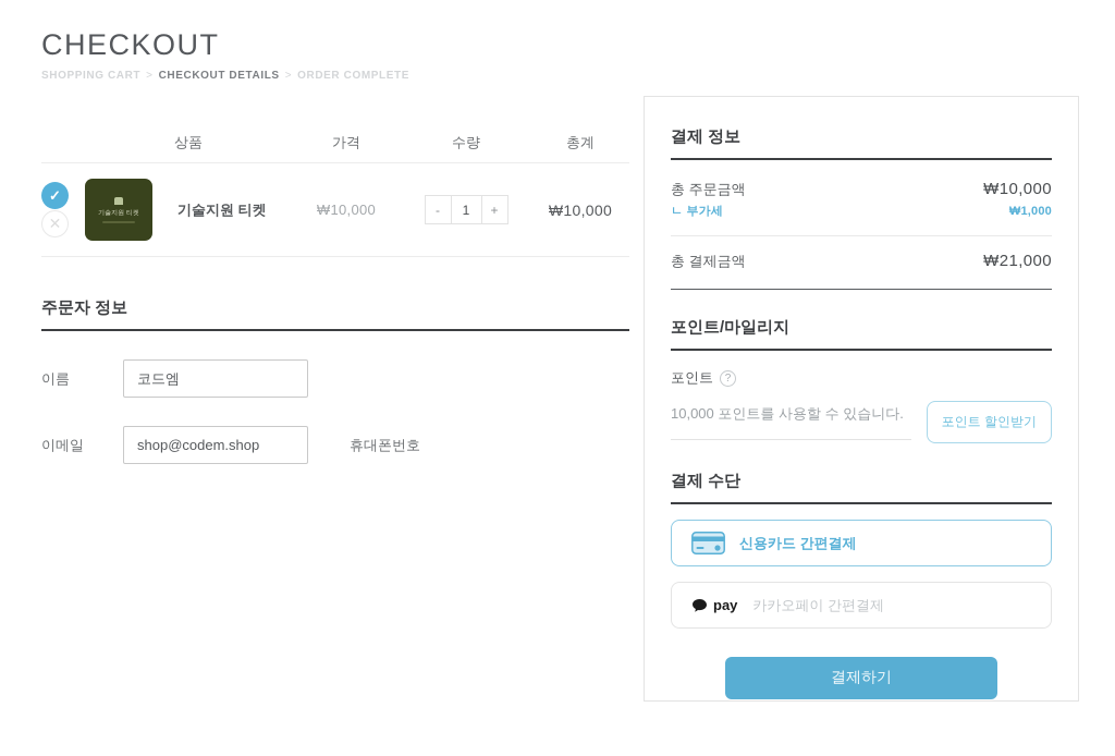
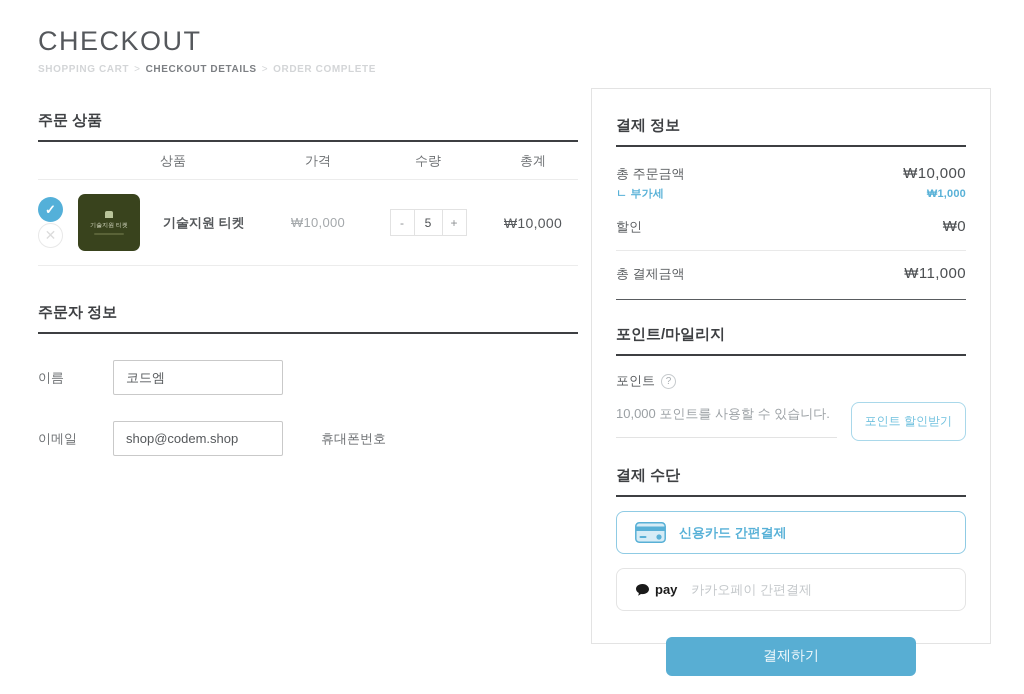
  CHECKOUT
  SHOPPING CART > CHECKOUT DETAILS > ORDER COMPLETE
+ 주문 상품
  상품
  가격
  수량
  총계
  ✓
  ✕
  기술지원 티켓
  ₩10,000
  -
- 1
+ 5
  +
  ₩10,000
  주문자 정보
  이름
  코드엠
  이메일
  shop@codem.shop
  휴대폰번호
  결제 정보
  총 주문금액
  ₩10,000
  ㄴ 부가세
  ₩1,000
+ 할인
+ ₩0
  총 결제금액
- ₩21,000
+ ₩11,000
  포인트/마일리지
  포인트
  ?
  10,000 포인트를 사용할 수 있습니다.
  포인트 할인받기
  결제 수단
  신용카드 간편결제
  pay
  카카오페이 간편결제
  결제하기
